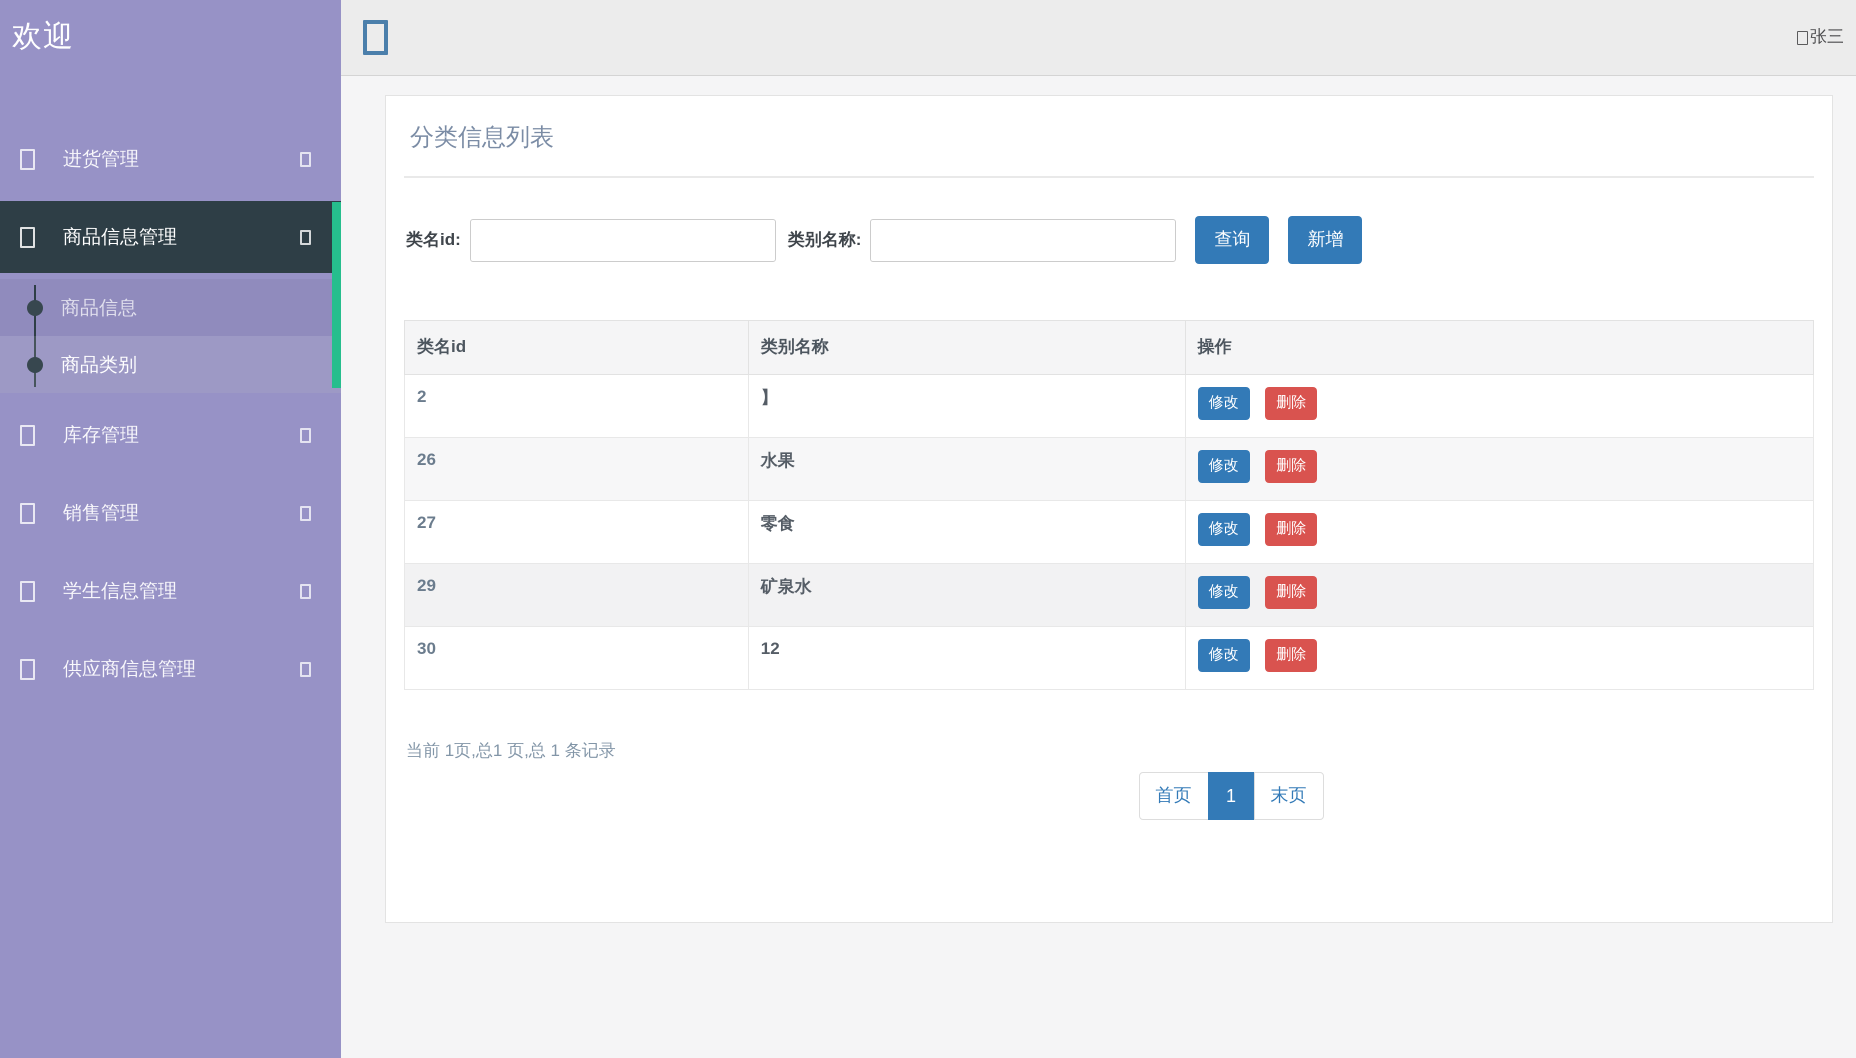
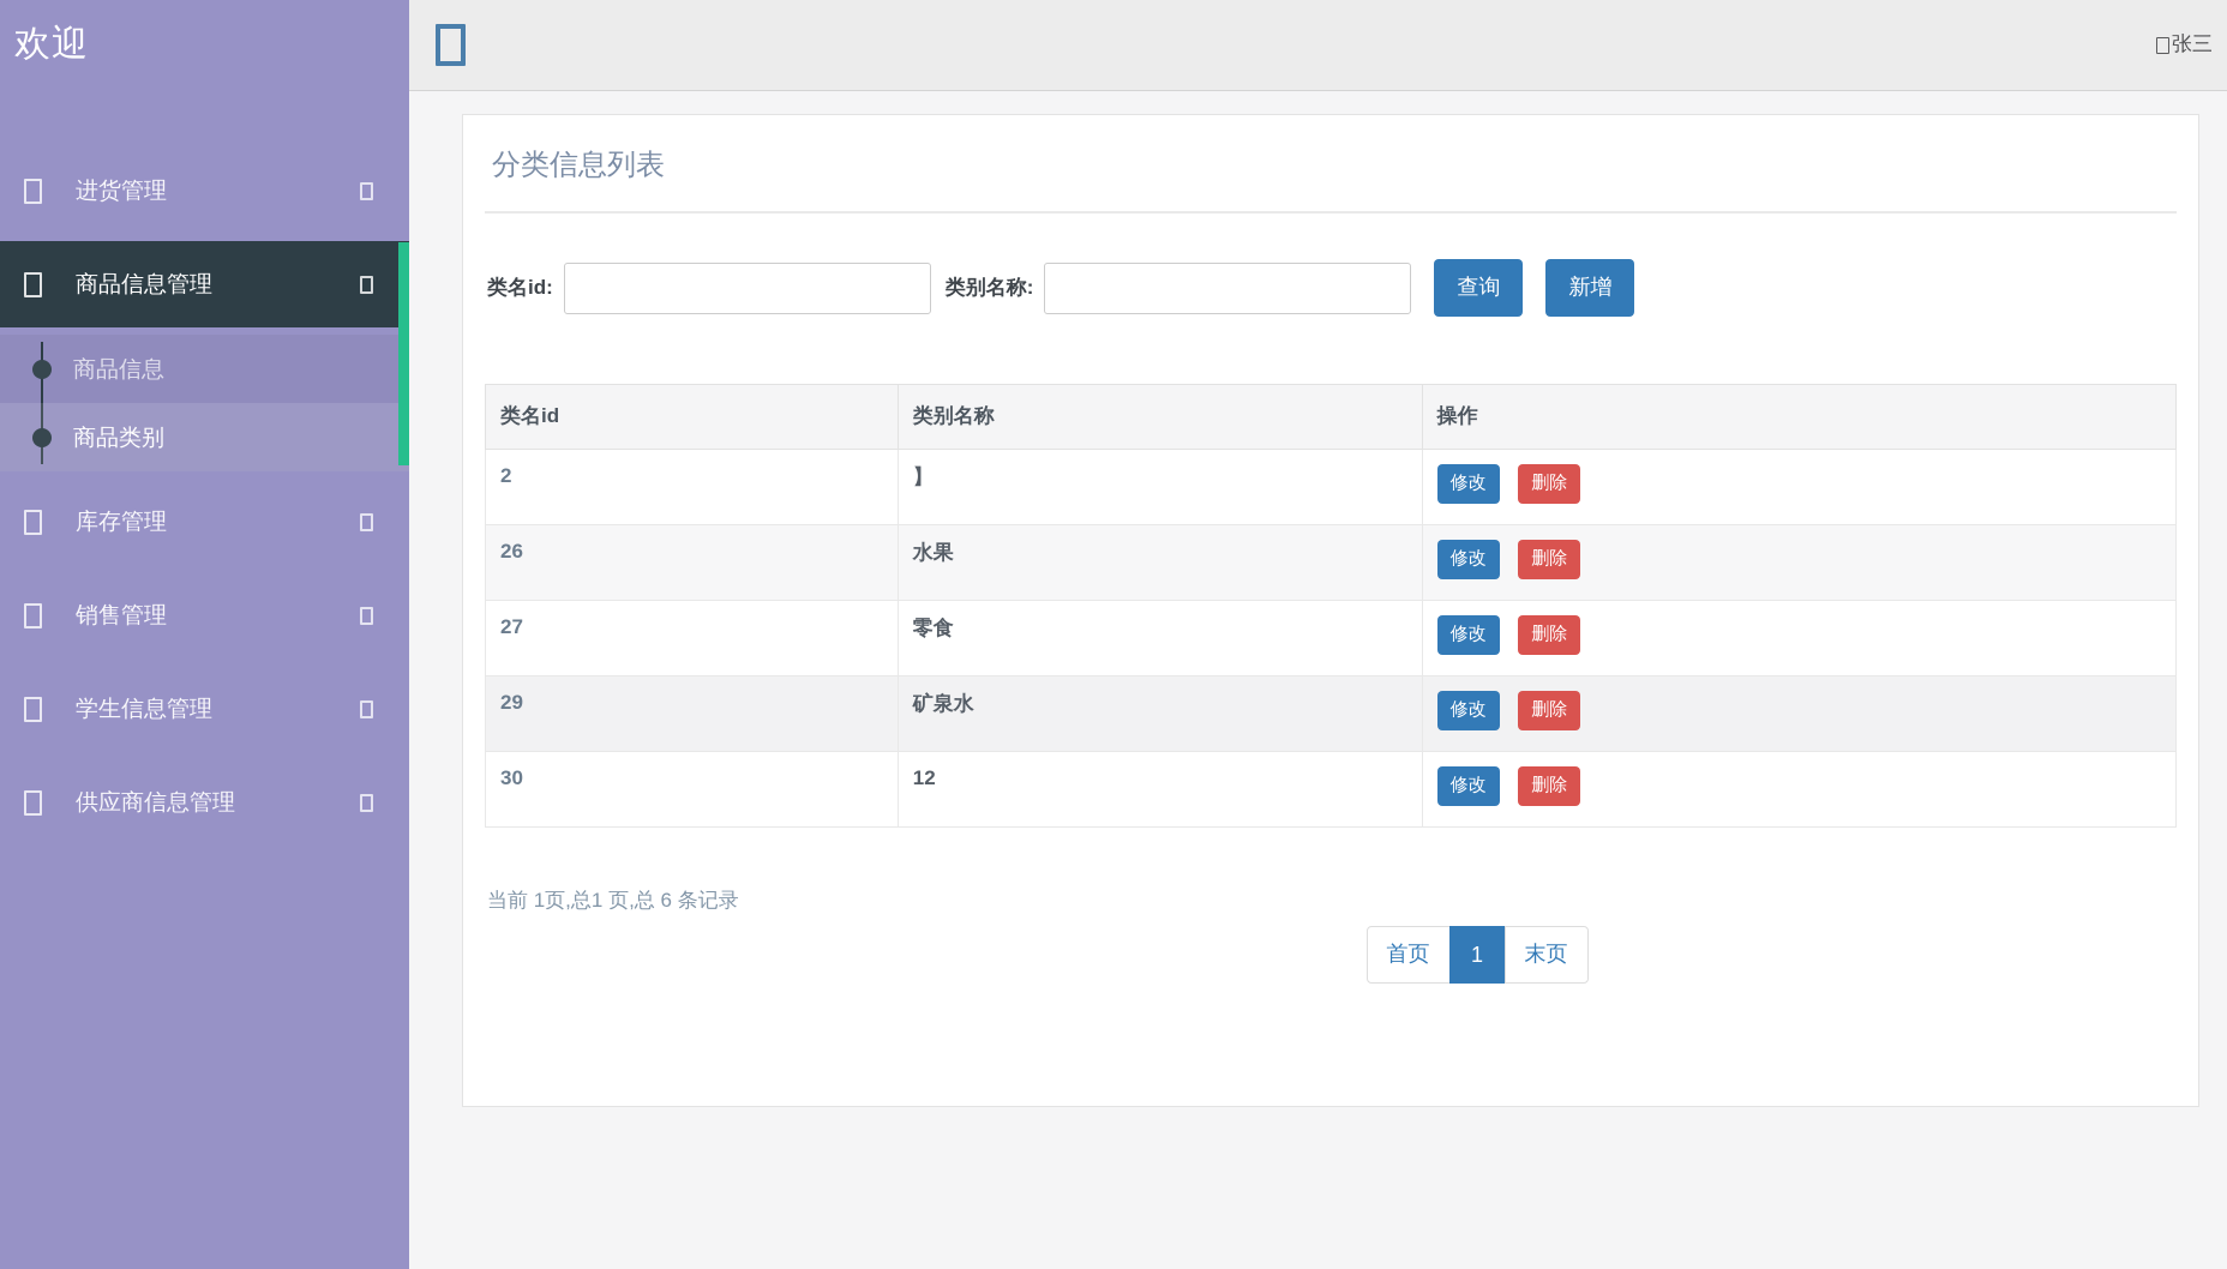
  欢迎
  进货管理
  商品信息管理
  商品信息
  商品类别
  库存管理
  销售管理
  学生信息管理
  供应商信息管理
  张三
  分类信息列表
  类名id:
  类别名称:
  查询
  新增
  类名id	类别名称	操作
  2	】	修改 删除
  26	水果	修改 删除
  27	零食	修改 删除
  29	矿泉水	修改 删除
  30	12	修改 删除
- 当前 1页,总1 页,总 1 条记录
+ 当前 1页,总1 页,总 6 条记录
  首页
  1
  末页
